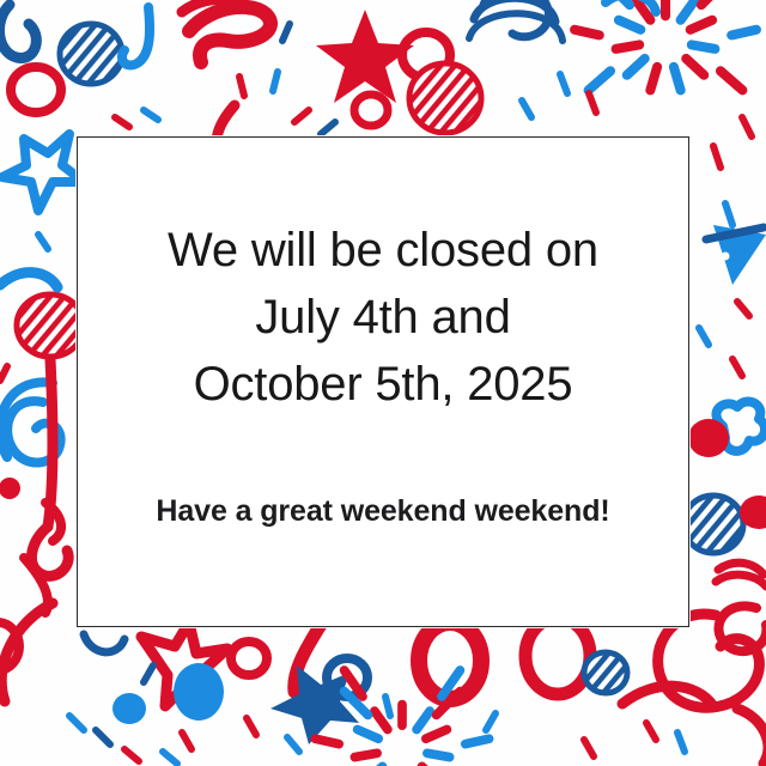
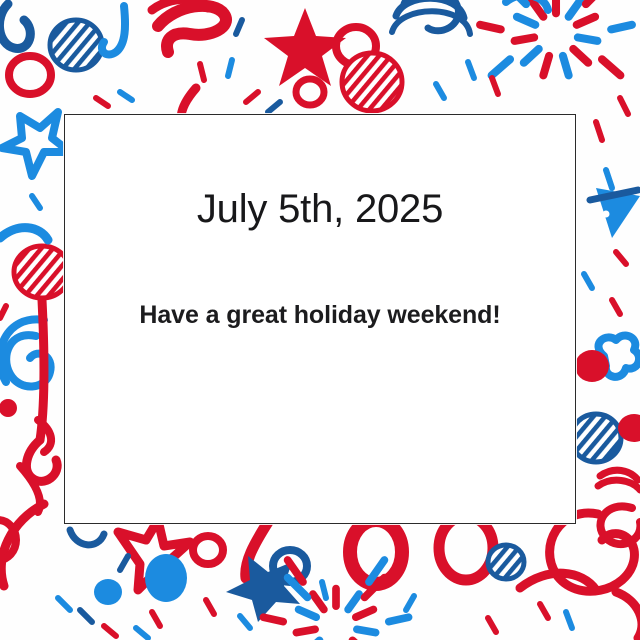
- We will be closed on
- July 4th and
- October 5th, 2025
+ July 5th, 2025
- Have a great weekend weekend!
+ Have a great holiday weekend!
